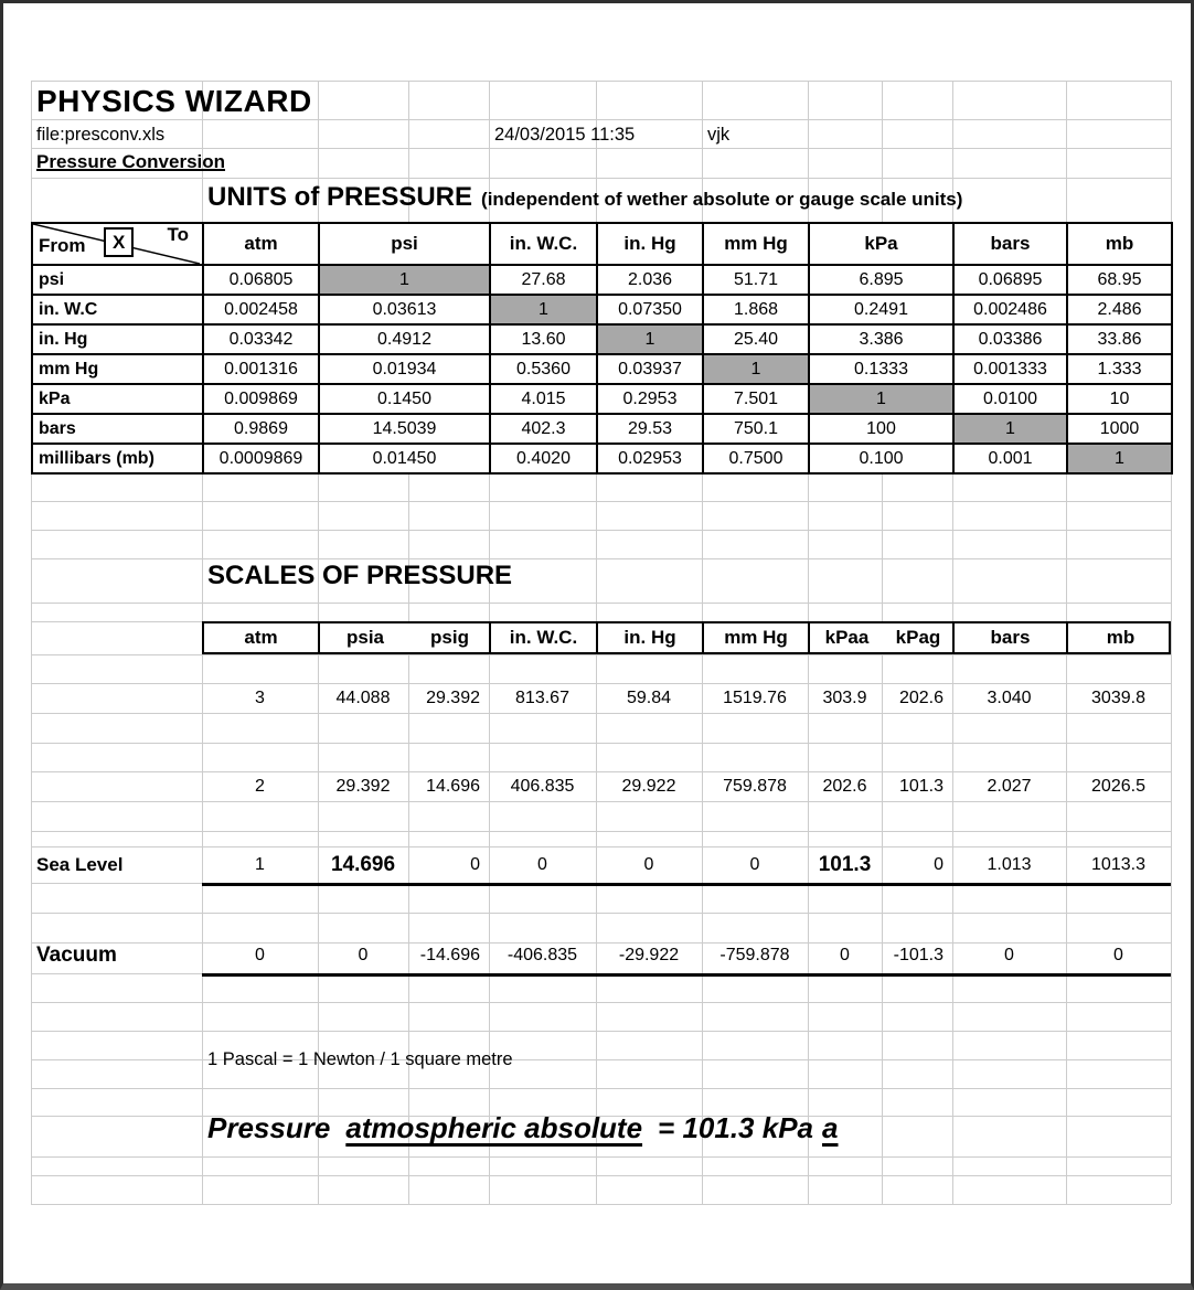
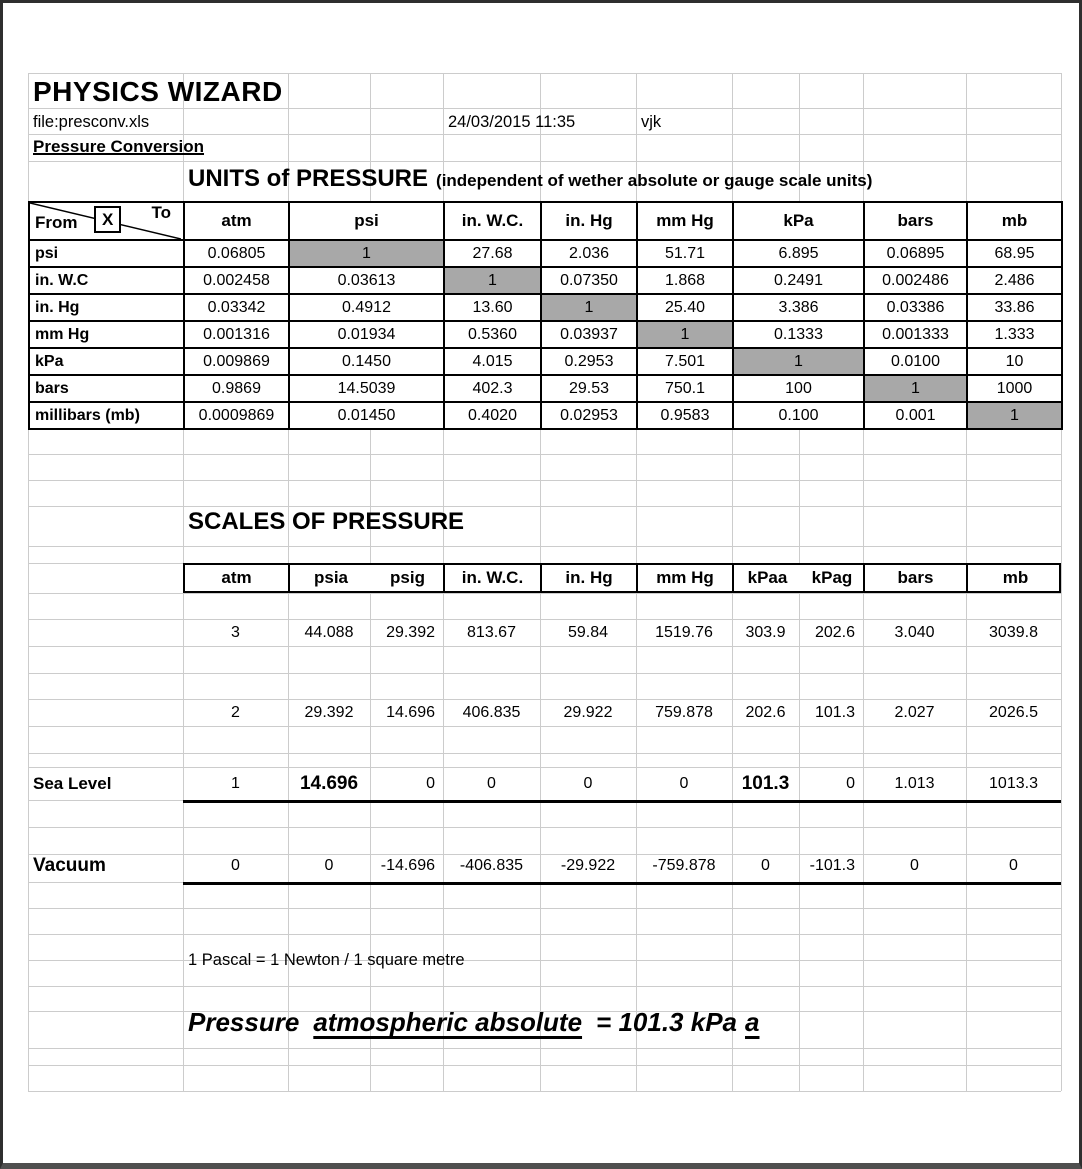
  PHYSICS WIZARD
  file:presconv.xls
  24/03/2015 11:35
  vjk
  Pressure Conversion
  UNITS of PRESSURE (independent of wether absolute or gauge scale units)
  From X To	atm	psi	in. W.C.	in. Hg	mm Hg	kPa	bars	mb
  psi	0.06805	1	27.68	2.036	51.71	6.895	0.06895	68.95
  in. W.C	0.002458	0.03613	1	0.07350	1.868	0.2491	0.002486	2.486
  in. Hg	0.03342	0.4912	13.60	1	25.40	3.386	0.03386	33.86
  mm Hg	0.001316	0.01934	0.5360	0.03937	1	0.1333	0.001333	1.333
  kPa	0.009869	0.1450	4.015	0.2953	7.501	1	0.0100	10
  bars	0.9869	14.5039	402.3	29.53	750.1	100	1	1000
- millibars (mb)	0.0009869	0.01450	0.4020	0.02953	0.7500	0.100	0.001	1
+ millibars (mb)	0.0009869	0.01450	0.4020	0.02953	0.9583	0.100	0.001	1
  SCALES OF PRESSURE
  atm
  psia
  psig
  in. W.C.
  in. Hg
  mm Hg
  kPaa
  kPag
  bars
  mb
  3
  44.088
  29.392
  813.67
  59.84
  1519.76
  303.9
  202.6
  3.040
  3039.8
  2
  29.392
  14.696
  406.835
  29.922
  759.878
  202.6
  101.3
  2.027
  2026.5
  Sea Level
  1
  14.696
  0
  0
  0
  0
  101.3
  0
  1.013
  1013.3
  Vacuum
  0
  0
  -14.696
  -406.835
  -29.922
  -759.878
  0
  -101.3
  0
  0
  1 Pascal = 1 Newton / 1 square metre
  Pressure atmospheric absolute = 101.3 kPa a
